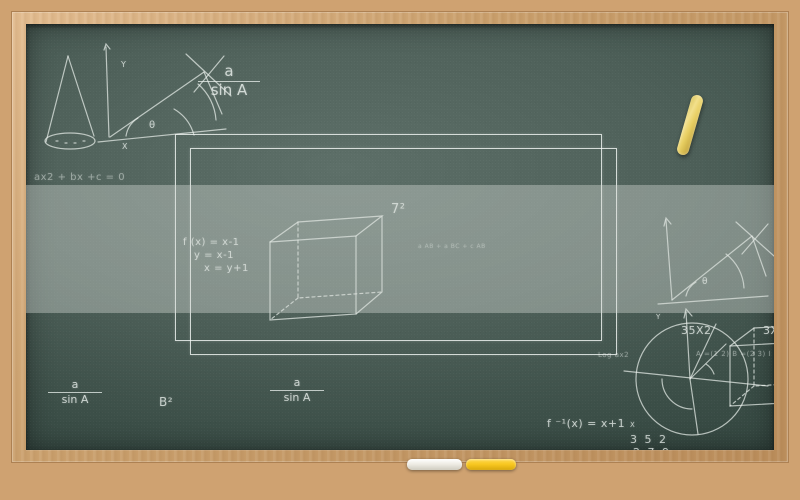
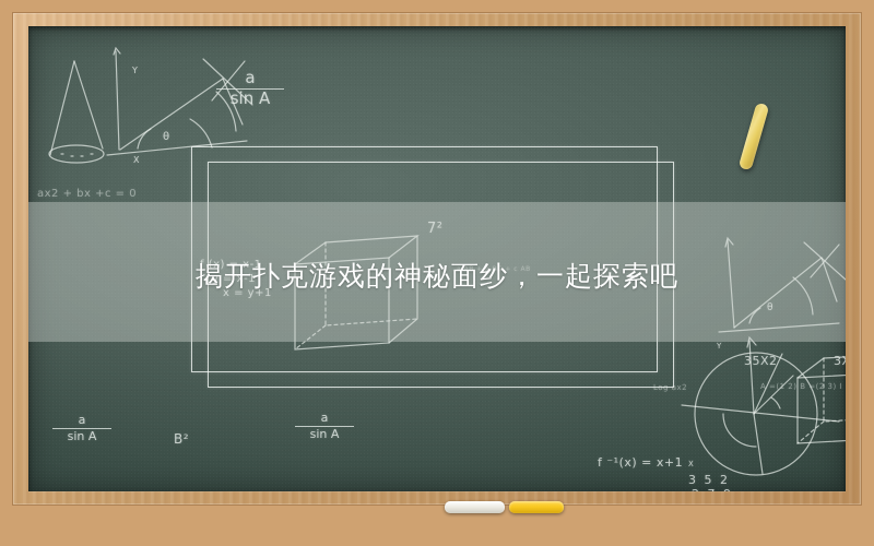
  a
  sin A
  Y
  X
  θ
  ax2 + bx +c = 0
  f (x) = x-1
  y = x-1
  x = y+1
  7²
  B²
  a
  sin A
  a
  sin A
  35X2
  Log ax2
  f ⁻¹(x) = x+1
  A =(1 2) B =(2 3) I
  3 5 2
  Y
  X
  θ
+ 揭开扑克游戏的神秘面纱，一起探索吧
